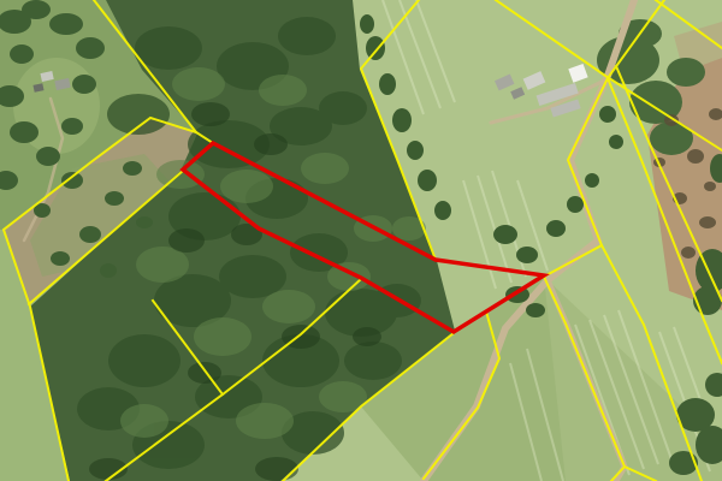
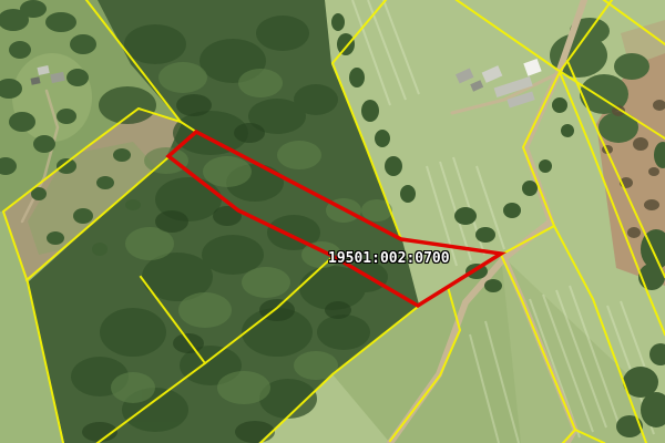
+ 19501:002:0700
